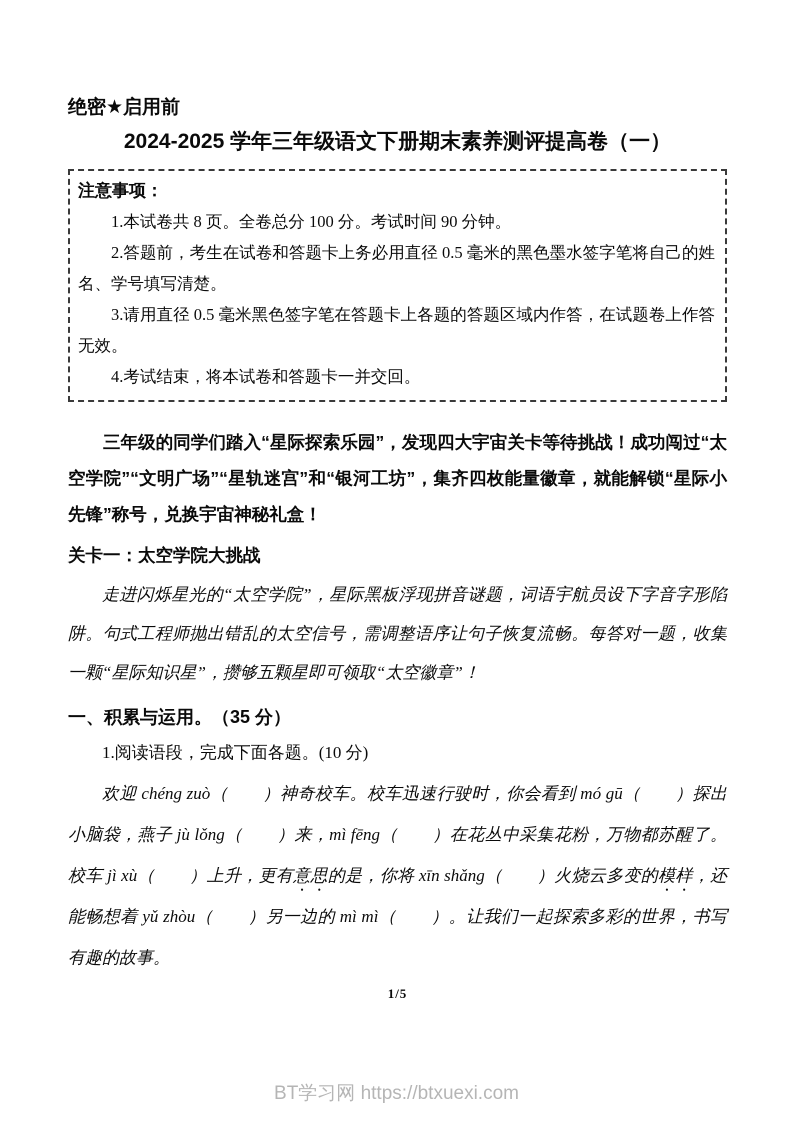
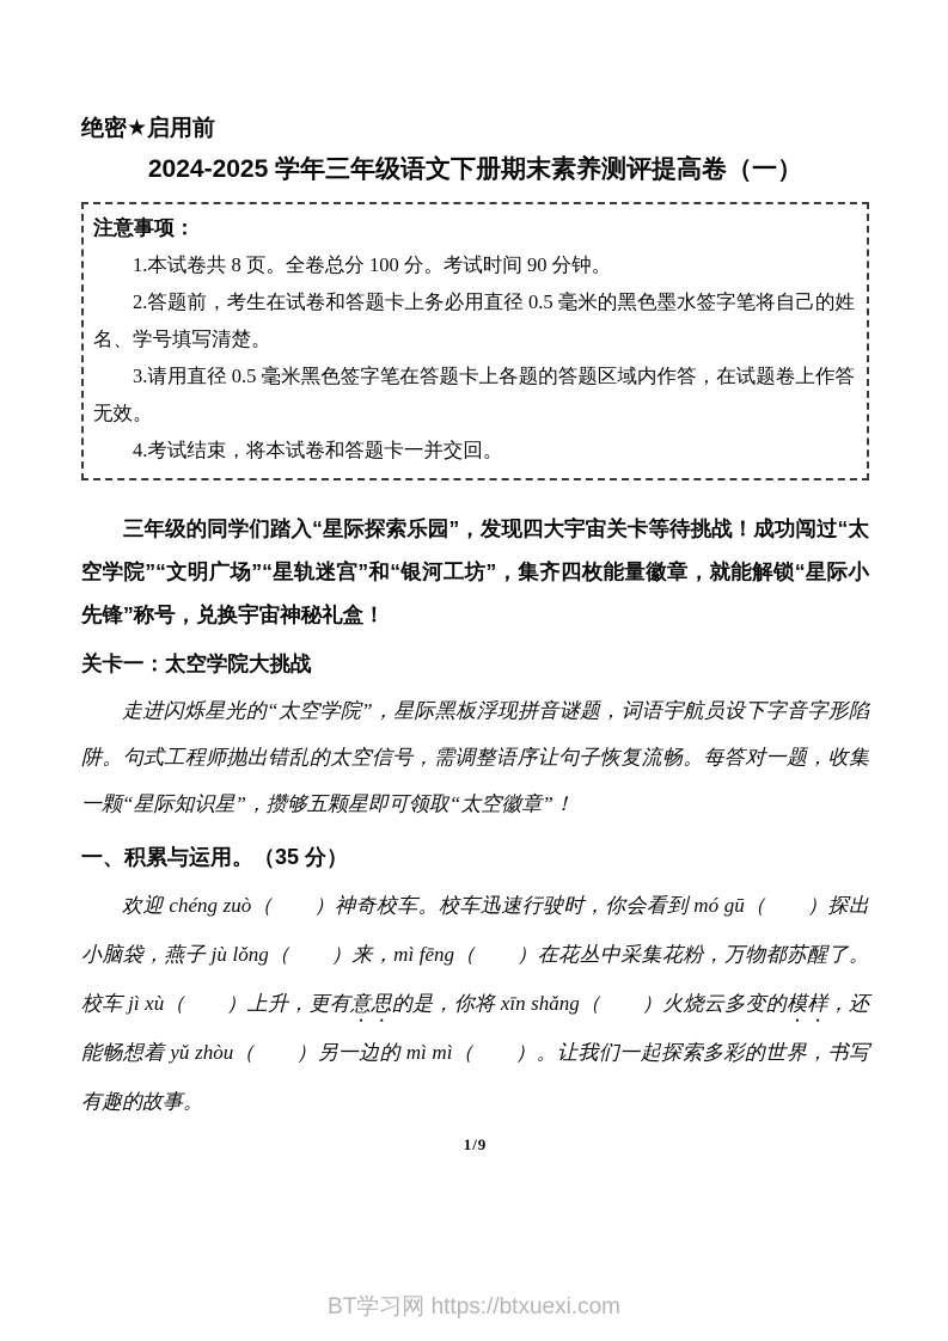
  绝密★启用前
  2024-2025 学年三年级语文下册期末素养测评提高卷（一）
  注意事项：
  1.本试卷共 8 页。全卷总分 100 分。考试时间 90 分钟。
  2.答题前，考生在试卷和答题卡上务必用直径 0.5 毫米的黑色墨水签字笔将自己的姓名、学号填写清楚。
  3.请用直径 0.5 毫米黑色签字笔在答题卡上各题的答题区域内作答，在试题卷上作答无效。
  4.考试结束，将本试卷和答题卡一并交回。
  三年级的同学们踏入“星际探索乐园”，发现四大宇宙关卡等待挑战！成功闯过“太空学院”“文明广场”“星轨迷宫”和“银河工坊”，集齐四枚能量徽章，就能解锁“星际小先锋”称号，兑换宇宙神秘礼盒！
  关卡一：太空学院大挑战
  走进闪烁星光的“太空学院”，星际黑板浮现拼音谜题，词语宇航员设下字音字形陷阱。句式工程师抛出错乱的太空信号，需调整语序让句子恢复流畅。每答对一题，收集一颗“星际知识星”，攒够五颗星即可领取“太空徽章”！
  一、积累与运用。（35 分）
- 1.阅读语段，完成下面各题。(10 分)
  欢迎 chéng zuò（ ）神奇校车。校车迅速行驶时，你会看到 mó gū（ ）探出小脑袋，燕子 jù lǒng（ ）来，mì fēng（ ）在花丛中采集花粉，万物都苏醒了。校车 jì xù（ ）上升，更有意思的是，你将 xīn shǎng（ ）火烧云多变的模样，还能畅想着 yǔ zhòu（ ）另一边的 mì mì（ ）。让我们一起探索多彩的世界，书写有趣的故事。
- 1/5
+ 1/9
  BT学习网 https://btxuexi.com
